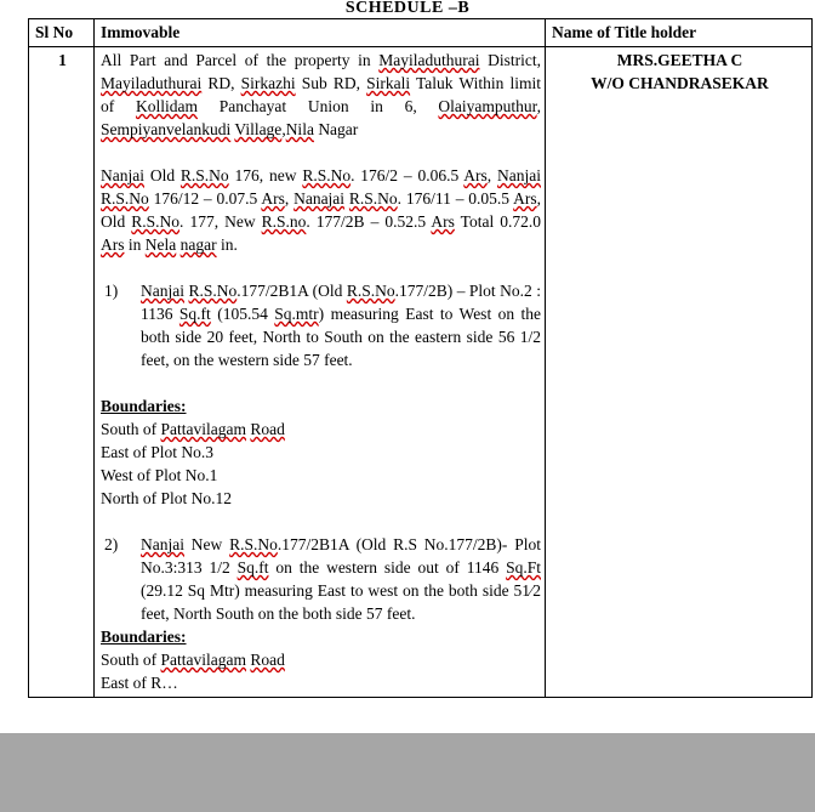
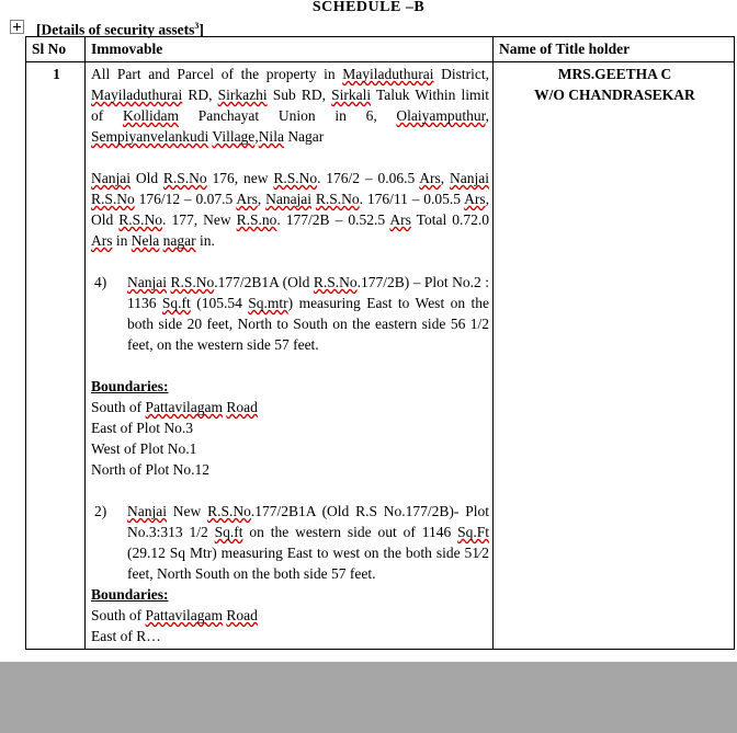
  SCHEDULE –B
+ [Details of security assets3]
  Sl No	Immovable	Name of Title holder
- 1	All Part and Parcel of the property in Mayiladuthurai District, Mayiladuthurai RD, Sirkazhi Sub RD, Sirkali Taluk Within limit of Kollidam Panchayat Union in 6, Olaiyamputhur, Sempiyanvelankudi Village,Nila Nagar Nanjai Old R.S.No 176, new R.S.No. 176/2 – 0.06.5 Ars, Nanjai R.S.No 176/12 – 0.07.5 Ars, Nanajai R.S.No. 176/11 – 0.05.5 Ars, Old R.S.No. 177, New R.S.no. 177/2B – 0.52.5 Ars Total 0.72.0 Ars in Nela nagar in. 1) Nanjai R.S.No.177/2B1A (Old R.S.No.177/2B) – Plot No.2 : 1136 Sq.ft (105.54 Sq.mtr) measuring East to West on the both side 20 feet, North to South on the eastern side 56 1/2 feet, on the western side 57 feet. Boundaries: South of Pattavilagam Road East of Plot No.3 West of Plot No.1 North of Plot No.12 2) Nanjai New R.S.No.177/2B1A (Old R.S No.177/2B)- Plot No.3:313 1/2 Sq.ft on the western side out of 1146 Sq.Ft (29.12 Sq Mtr) measuring East to west on the both side 51⁄2 feet, North South on the both side 57 feet. Boundaries: South of Pattavilagam Road East of R…	MRS.GEETHA C W/O CHANDRASEKAR
+ 1	All Part and Parcel of the property in Mayiladuthurai District, Mayiladuthurai RD, Sirkazhi Sub RD, Sirkali Taluk Within limit of Kollidam Panchayat Union in 6, Olaiyamputhur, Sempiyanvelankudi Village,Nila Nagar Nanjai Old R.S.No 176, new R.S.No. 176/2 – 0.06.5 Ars, Nanjai R.S.No 176/12 – 0.07.5 Ars, Nanajai R.S.No. 176/11 – 0.05.5 Ars, Old R.S.No. 177, New R.S.no. 177/2B – 0.52.5 Ars Total 0.72.0 Ars in Nela nagar in. 4) Nanjai R.S.No.177/2B1A (Old R.S.No.177/2B) – Plot No.2 : 1136 Sq.ft (105.54 Sq.mtr) measuring East to West on the both side 20 feet, North to South on the eastern side 56 1/2 feet, on the western side 57 feet. Boundaries: South of Pattavilagam Road East of Plot No.3 West of Plot No.1 North of Plot No.12 2) Nanjai New R.S.No.177/2B1A (Old R.S No.177/2B)- Plot No.3:313 1/2 Sq.ft on the western side out of 1146 Sq.Ft (29.12 Sq Mtr) measuring East to west on the both side 51⁄2 feet, North South on the both side 57 feet. Boundaries: South of Pattavilagam Road East of R…	MRS.GEETHA C W/O CHANDRASEKAR
